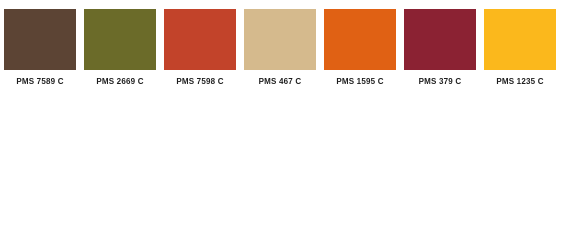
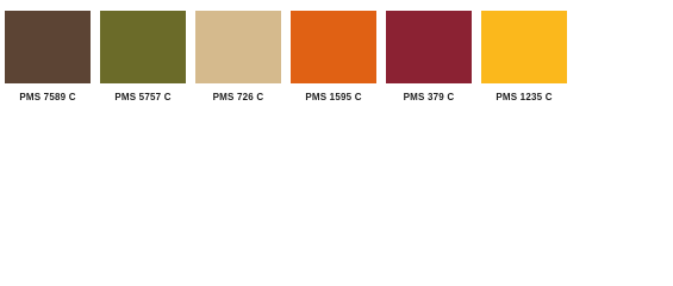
  PMS 7589 C
- PMS 2669 C
+ PMS 5757 C
- PMS 7598 C
- PMS 467 C
+ PMS 726 C
  PMS 1595 C
  PMS 379 C
  PMS 1235 C
